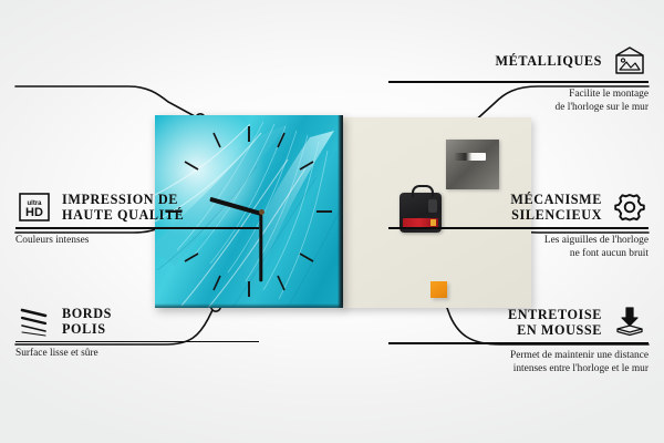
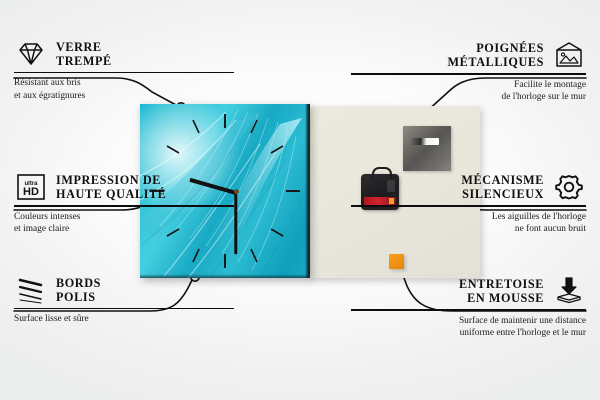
+ VERRE
+ TREMPÉ
+ Résistant aux bris
+ et aux égratignures
  HD
  IMPRESSION DE
  HAUTE QUALITÉ
  Couleurs intenses
+ et image claire
  BORDS
  POLIS
  Surface lisse et sûre
+ POIGNÉES
  MÉTALLIQUES
  Facilite le montage
  de l'horloge sur le mur
  MÉCANISME
  SILENCIEUX
  Les aiguilles de l'horloge
  ne font aucun bruit
  ENTRETOISE
  EN MOUSSE
- Permet de maintenir une distance
+ Surface de maintenir une distance
- intenses entre l'horloge et le mur
+ uniforme entre l'horloge et le mur
